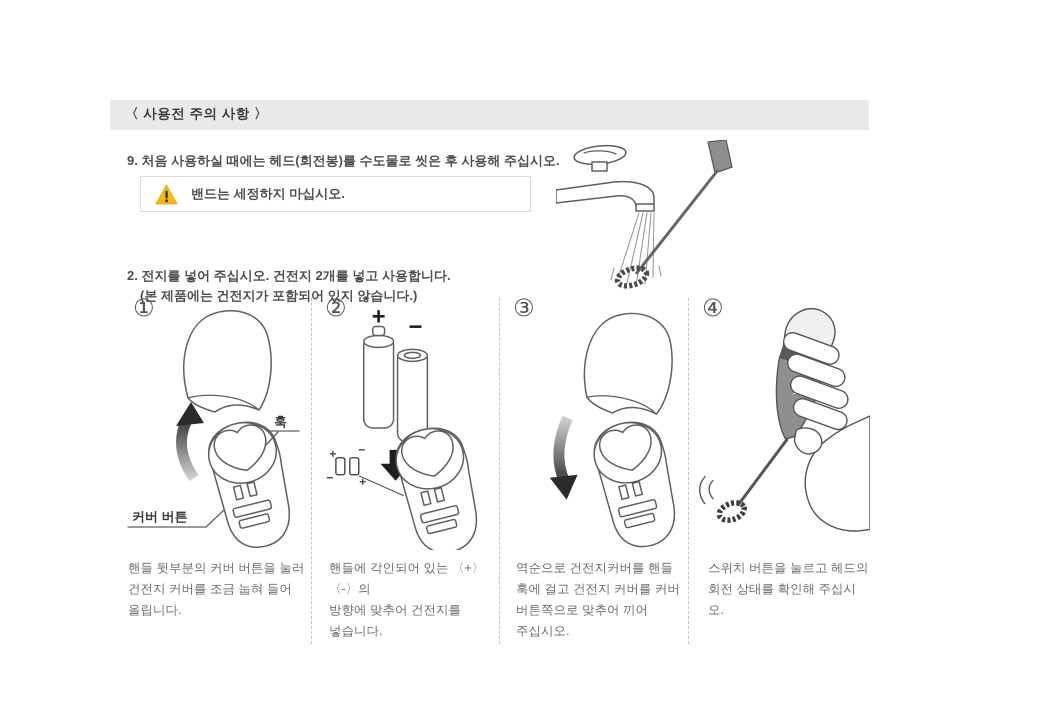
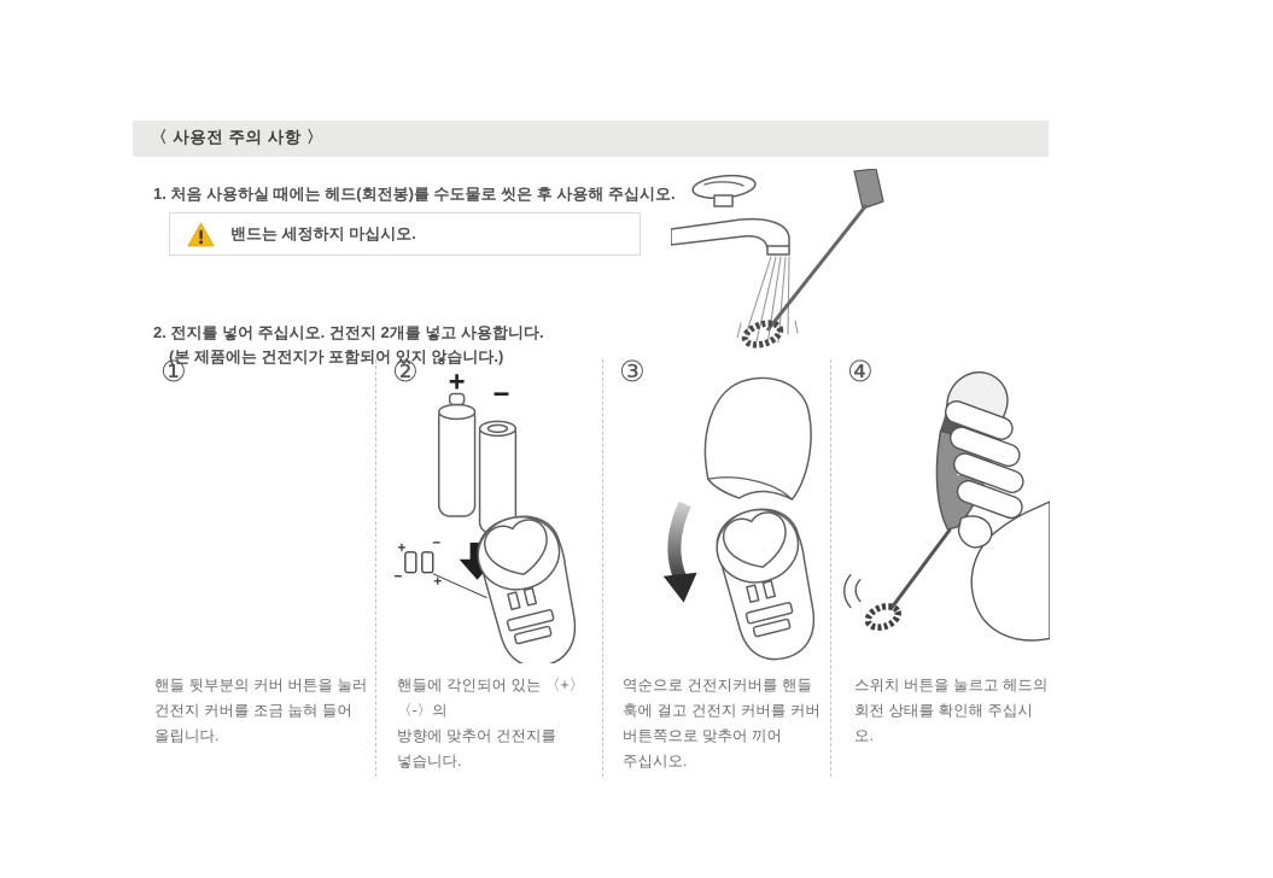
  〈 사용전 주의 사항 〉
- 9. 처음 사용하실 때에는 헤드(회전봉)를 수도물로 씻은 후 사용해 주십시오.
+ 1. 처음 사용하실 때에는 헤드(회전봉)를 수도물로 씻은 후 사용해 주십시오.
  밴드는 세정하지 마십시오.
  2. 전지를 넣어 주십시오. 건전지 2개를 넣고 사용합니다.
  (본 제품에는 건전지가 포함되어 있지 않습니다.)
  ①
- 훅
- 커버 버튼
  핸들 뒷부분의 커버 버튼을 눌러
  건전지 커버를 조금 눕혀 들어
  올립니다.
  ②
  +
  −
  핸들에 각인되어 있는 〈+〉〈-〉의
  방향에 맞추어 건전지를
  넣습니다.
  ③
  역순으로 건전지커버를 핸들
  훅에 걸고 건전지 커버를 커버
  버튼쪽으로 맞추어 끼어
  주십시오.
  ④
  스위치 버튼을 눌르고 헤드의
  회전 상태를 확인해 주십시오.
